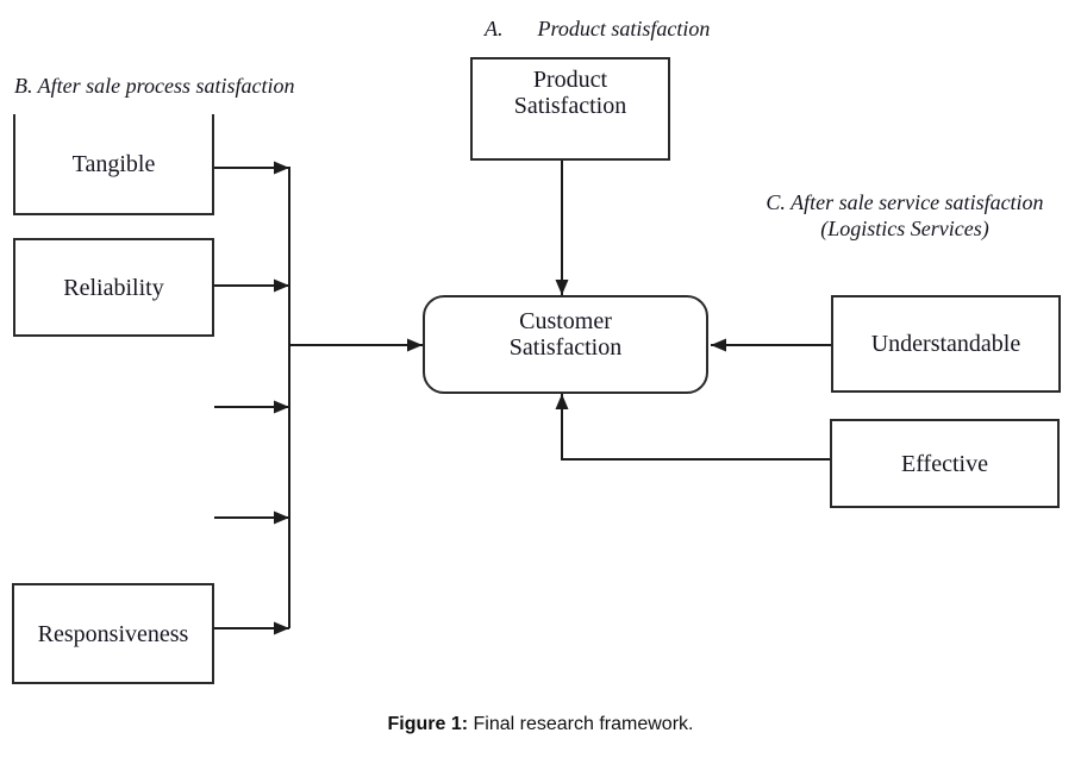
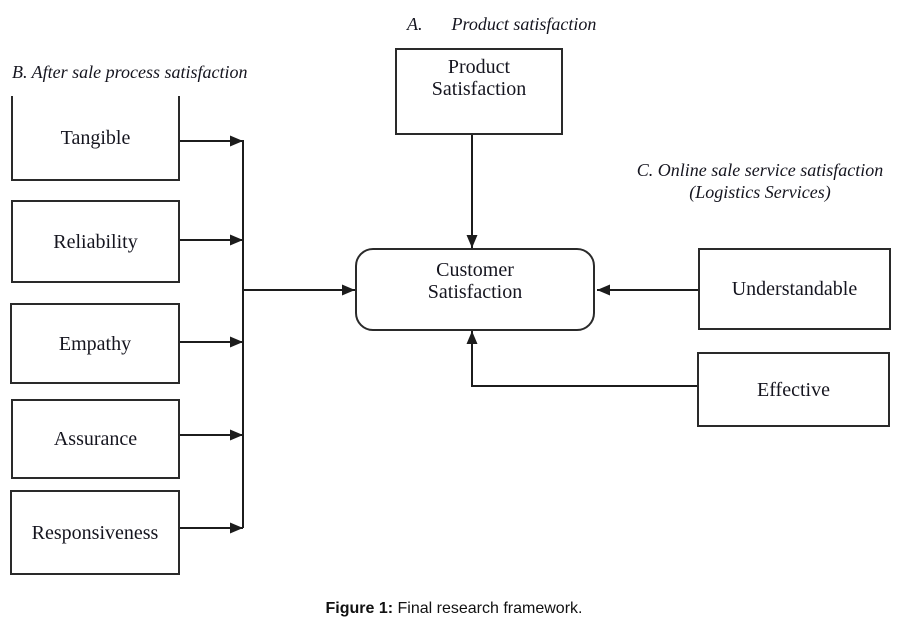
  A.
  Product satisfaction
  B. After sale process satisfaction
- C. After sale service satisfaction
+ C. Online sale service satisfaction
  (Logistics Services)
  Product
  Satisfaction
  Customer
  Satisfaction
  Tangible
  Reliability
+ Empathy
+ Assurance
  Responsiveness
  Understandable
  Effective
  Figure 1: Final research framework.
